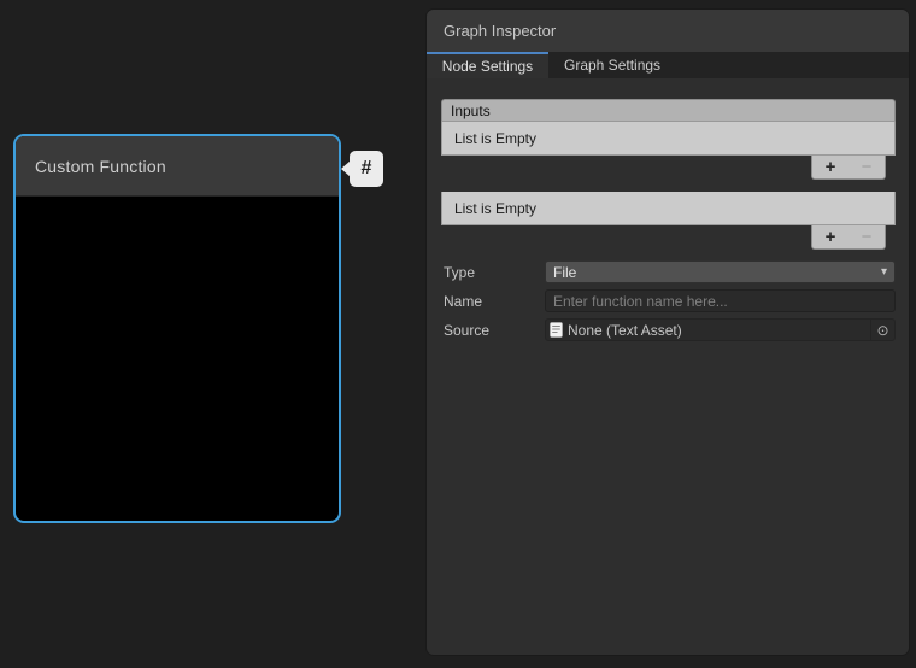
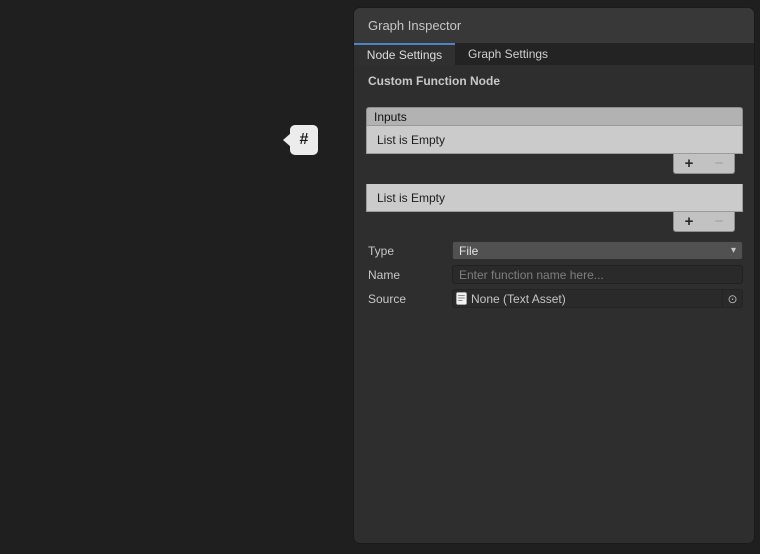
- Custom Function
  #
  Graph Inspector
  Node Settings
  Graph Settings
+ Custom Function Node
  Inputs
  List is Empty
  +
  List is Empty
  +
  Type
  File
  ▾
  Name
  Enter function name here...
  Source
  None (Text Asset)
  ⊙
